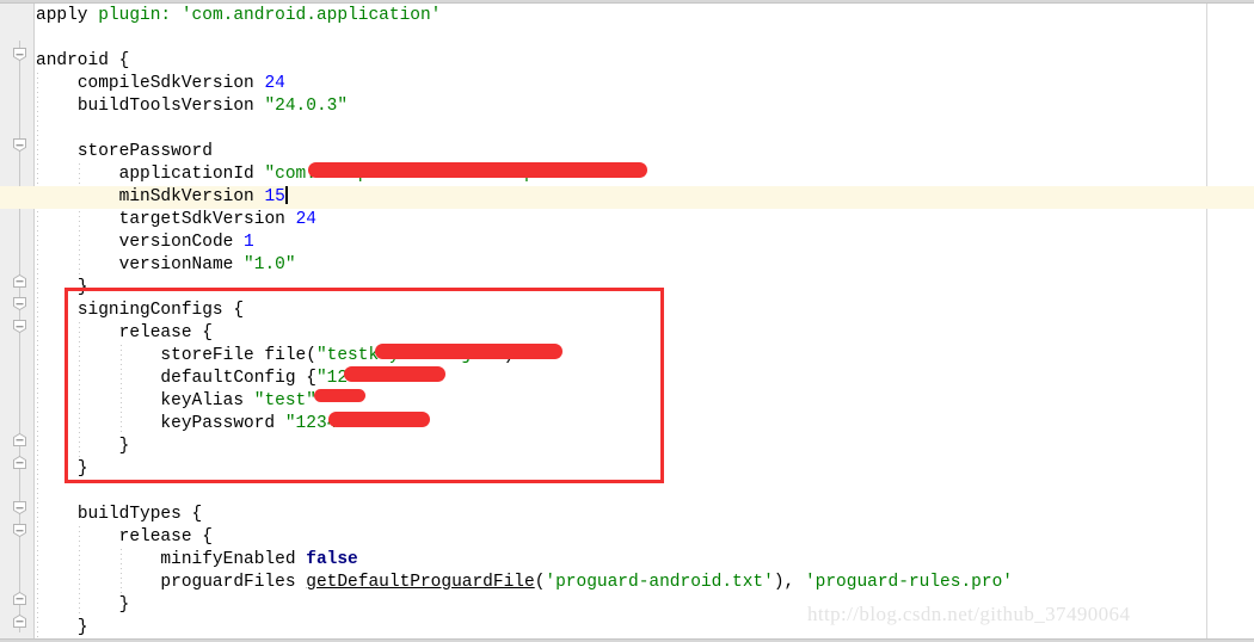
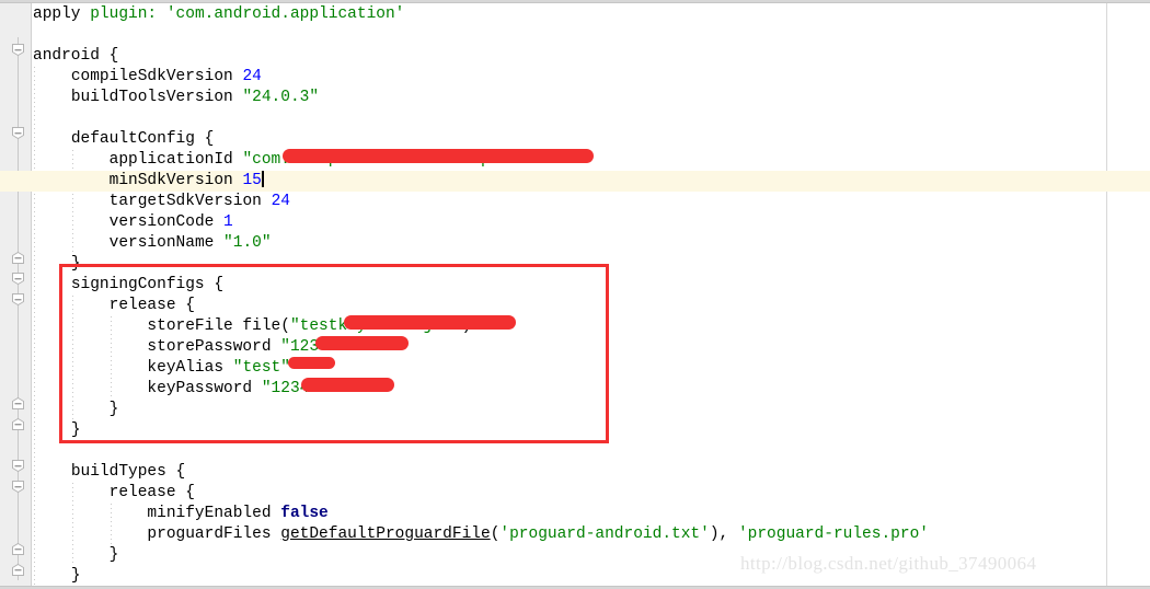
  apply plugin: 'com.android.application'
  android {
  compileSdkVersion 24
  buildToolsVersion "24.0.3"
- storePassword
+ defaultConfig {
  minSdkVersion 15
  targetSdkVersion 24
  versionCode 1
  versionName "1.0"
  }
  signingConfigs {
  release {
- defaultConfig {"12
+ storePassword "123
  keyAlias "test"
  keyPassword "123
  }
  }
  buildTypes {
  release {
  minifyEnabled false
  proguardFiles getDefaultProguardFile('proguard-android.txt'), 'proguard-rules.pro'
  }
  }
  http://blog.csdn.net/github_37490064
